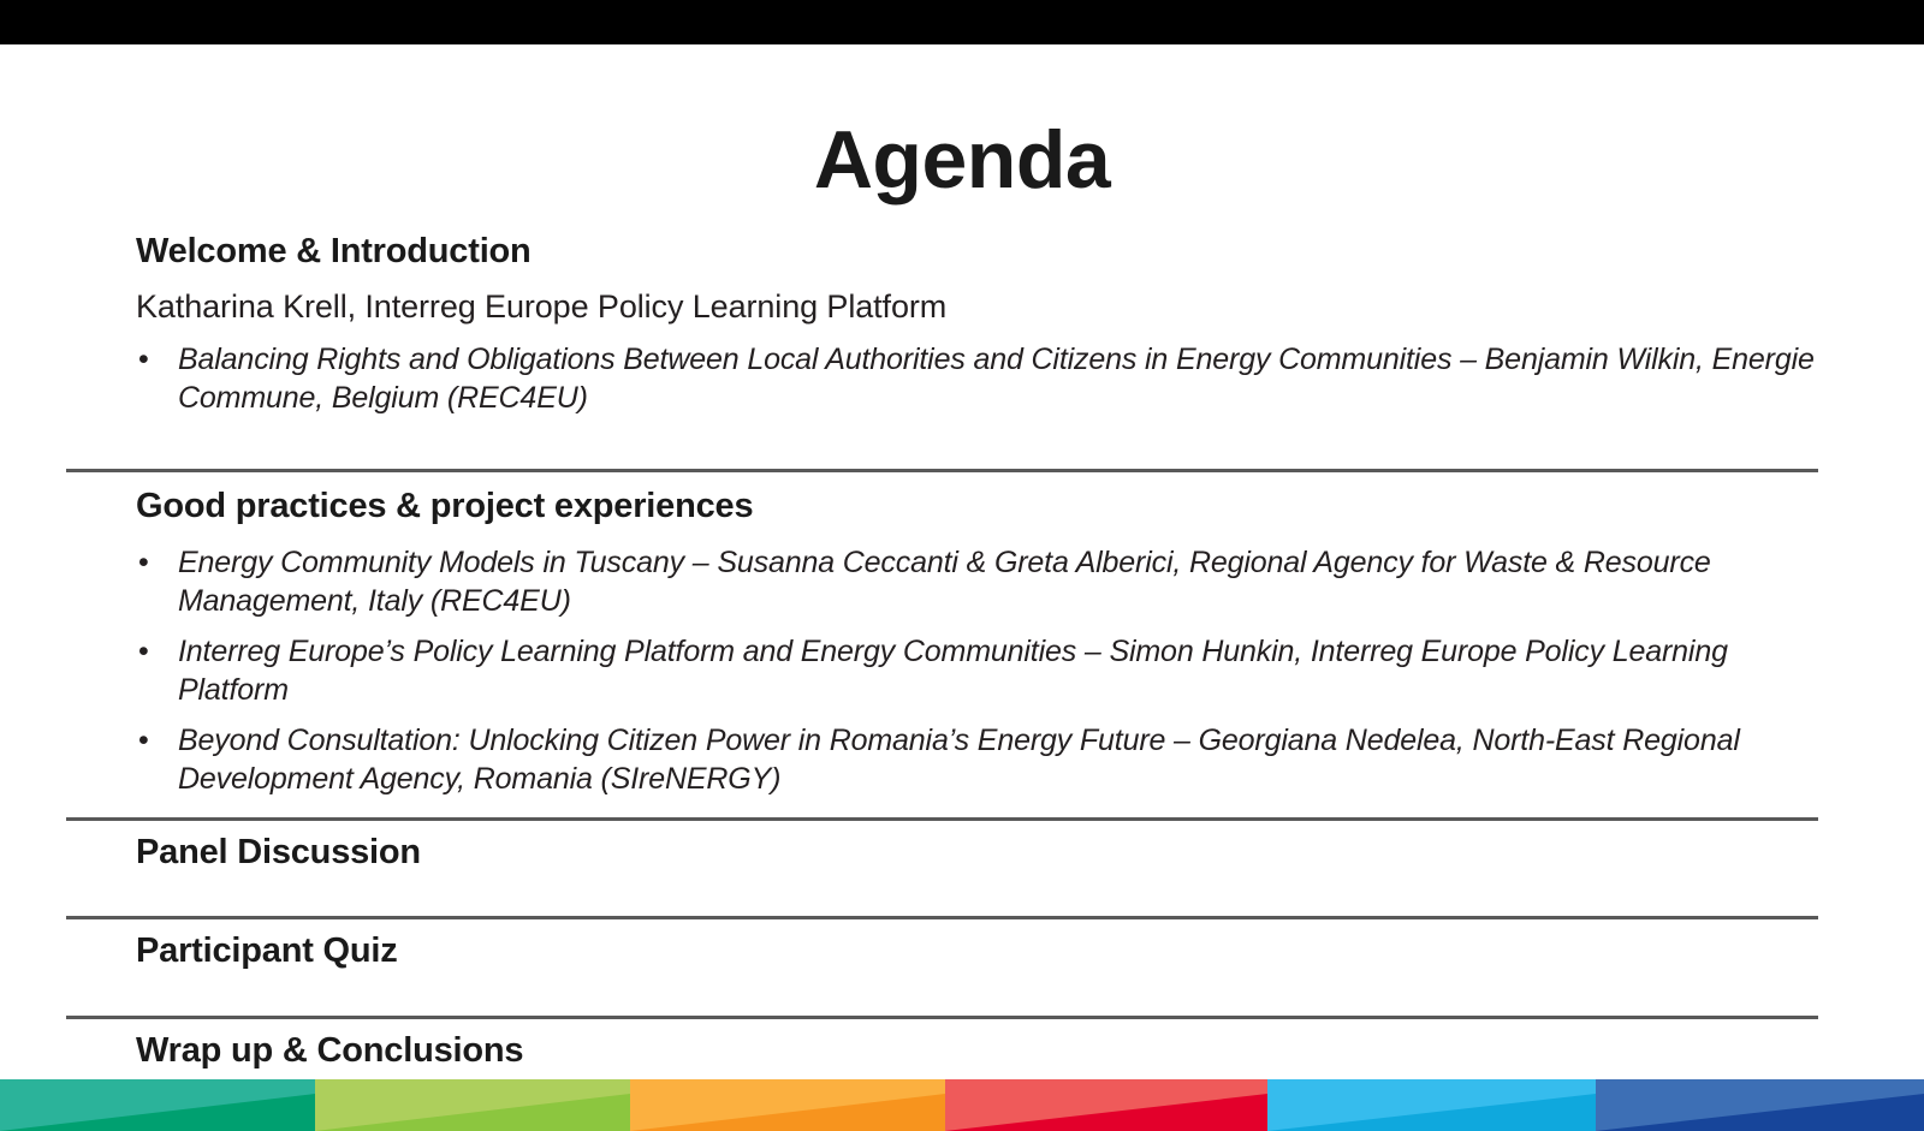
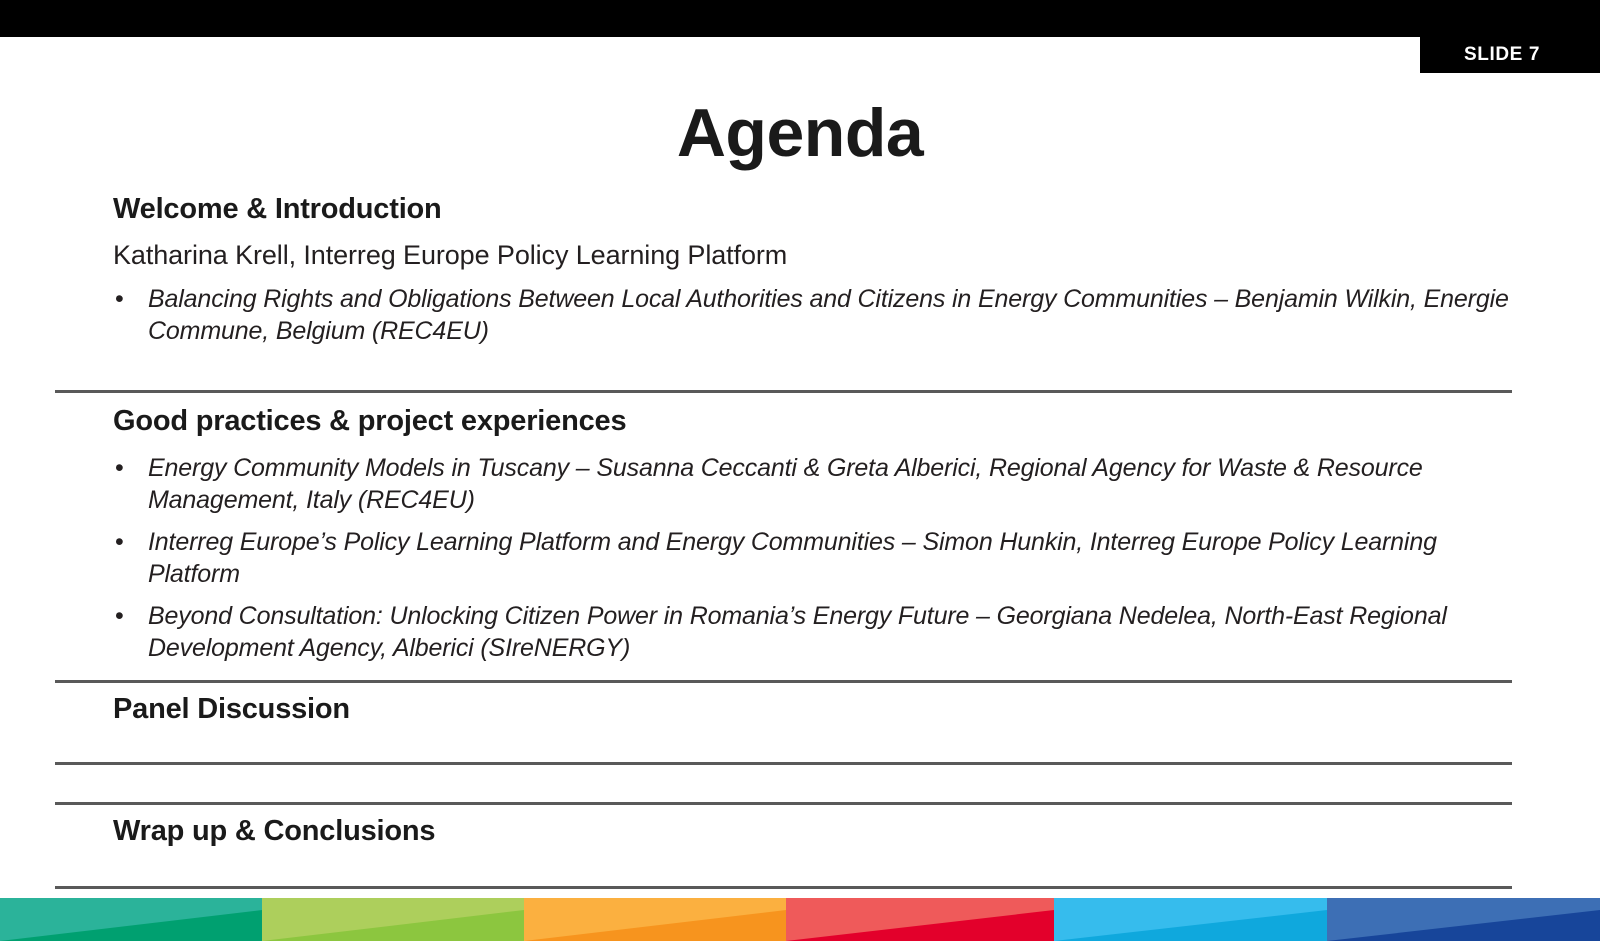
+ SLIDE 7
  Agenda
  Welcome & Introduction
  Katharina Krell, Interreg Europe Policy Learning Platform
  •
  Balancing Rights and Obligations Between Local Authorities and Citizens in Energy Communities – Benjamin Wilkin, Energie Commune, Belgium (REC4EU)
  Good practices & project experiences
  •
  Energy Community Models in Tuscany – Susanna Ceccanti & Greta Alberici, Regional Agency for Waste & Resource Management, Italy (REC4EU)
  •
  Interreg Europe’s Policy Learning Platform and Energy Communities – Simon Hunkin, Interreg Europe Policy Learning Platform
  •
- Beyond Consultation: Unlocking Citizen Power in Romania’s Energy Future – Georgiana Nedelea, North-East Regional Development Agency, Romania (SIreNERGY)
+ Beyond Consultation: Unlocking Citizen Power in Romania’s Energy Future – Georgiana Nedelea, North-East Regional Development Agency, Alberici (SIreNERGY)
  Panel Discussion
- Participant Quiz
  Wrap up & Conclusions
